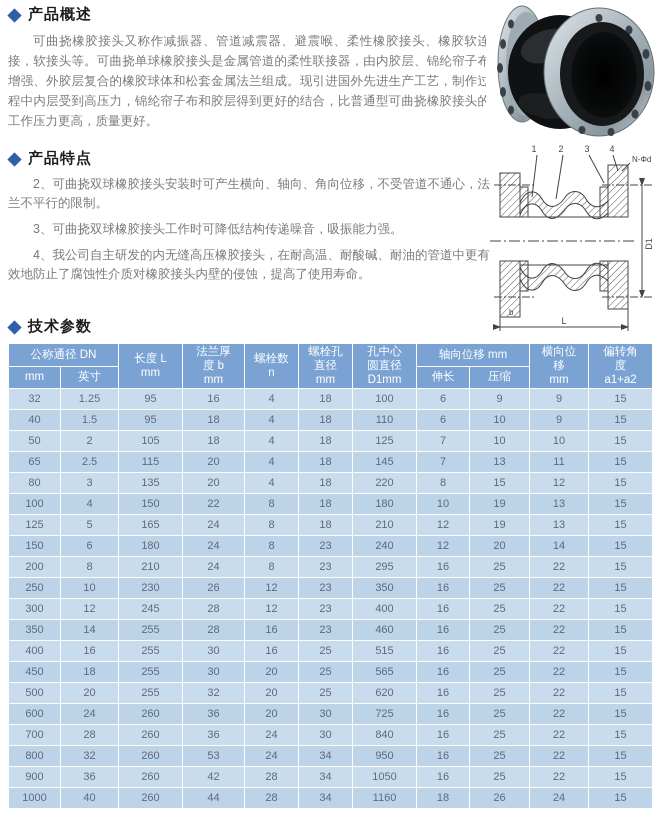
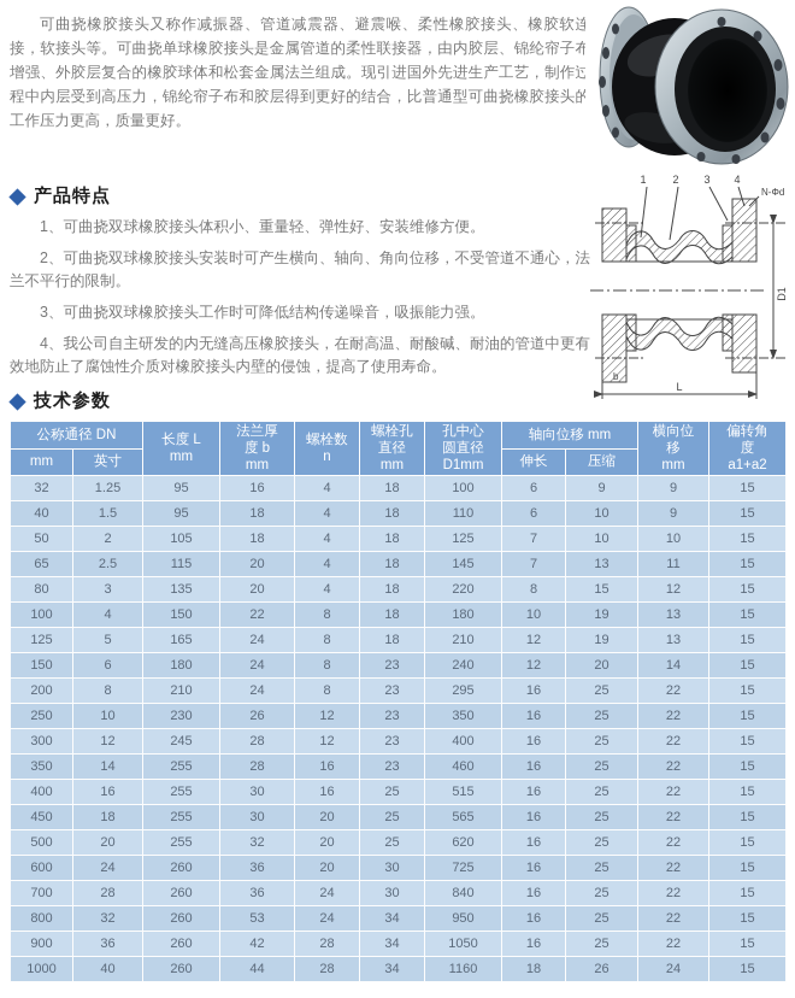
  1
  2
  3
  4
  N-Φd
  L
  b
- 产品概述
  可曲挠橡胶接头又称作减振器、管道减震器、避震喉、柔性橡胶接头、橡胶软连接，软接头等。可曲挠单球橡胶接头是金属管道的柔性联接器，由内胶层、锦纶帘子布增强、外胶层复合的橡胶球体和松套金属法兰组成。现引进国外先进生产工艺，制作过程中内层受到高压力，锦纶帘子布和胶层得到更好的结合，比普通型可曲挠橡胶接头的工作压力更高，质量更好。
  产品特点
+ 1、可曲挠双球橡胶接头体积小、重量轻、弹性好、安装维修方便。
  2、可曲挠双球橡胶接头安装时可产生横向、轴向、角向位移，不受管道不通心，法兰不平行的限制。
  3、可曲挠双球橡胶接头工作时可降低结构传递噪音，吸振能力强。
  4、我公司自主研发的内无缝高压橡胶接头，在耐高温、耐酸碱、耐油的管道中更有效地防止了腐蚀性介质对橡胶接头内壁的侵蚀，提高了使用寿命。
  技术参数
  公称通径 DN	长度 L mm	法兰厚 度 b mm	螺栓数 n	螺栓孔 直径 mm	孔中心 圆直径 D1mm	轴向位移 mm	横向位 移 mm	偏转角 度 a1+a2
  mm	英寸	伸长	压缩
  32	1.25	95	16	4	18	100	6	9	9	15
  40	1.5	95	18	4	18	110	6	10	9	15
  50	2	105	18	4	18	125	7	10	10	15
  65	2.5	115	20	4	18	145	7	13	11	15
  80	3	135	20	4	18	220	8	15	12	15
  100	4	150	22	8	18	180	10	19	13	15
  125	5	165	24	8	18	210	12	19	13	15
  150	6	180	24	8	23	240	12	20	14	15
  200	8	210	24	8	23	295	16	25	22	15
  250	10	230	26	12	23	350	16	25	22	15
  300	12	245	28	12	23	400	16	25	22	15
  350	14	255	28	16	23	460	16	25	22	15
  400	16	255	30	16	25	515	16	25	22	15
  450	18	255	30	20	25	565	16	25	22	15
  500	20	255	32	20	25	620	16	25	22	15
  600	24	260	36	20	30	725	16	25	22	15
  700	28	260	36	24	30	840	16	25	22	15
  800	32	260	53	24	34	950	16	25	22	15
  900	36	260	42	28	34	1050	16	25	22	15
  1000	40	260	44	28	34	1160	18	26	24	15
